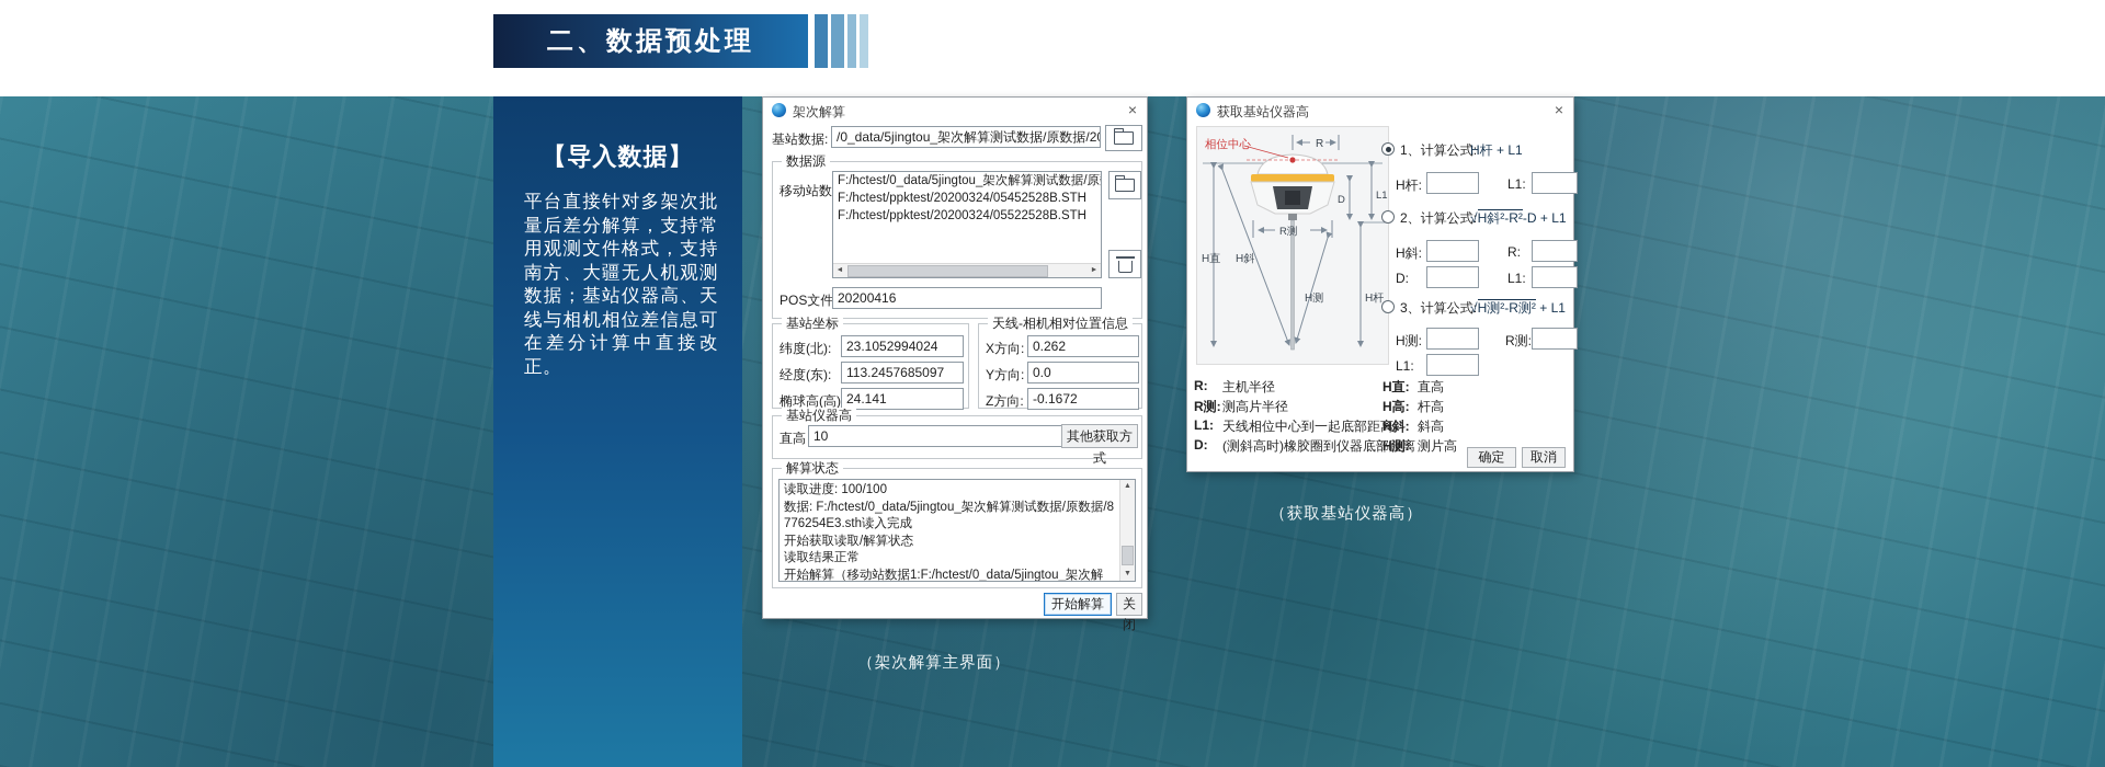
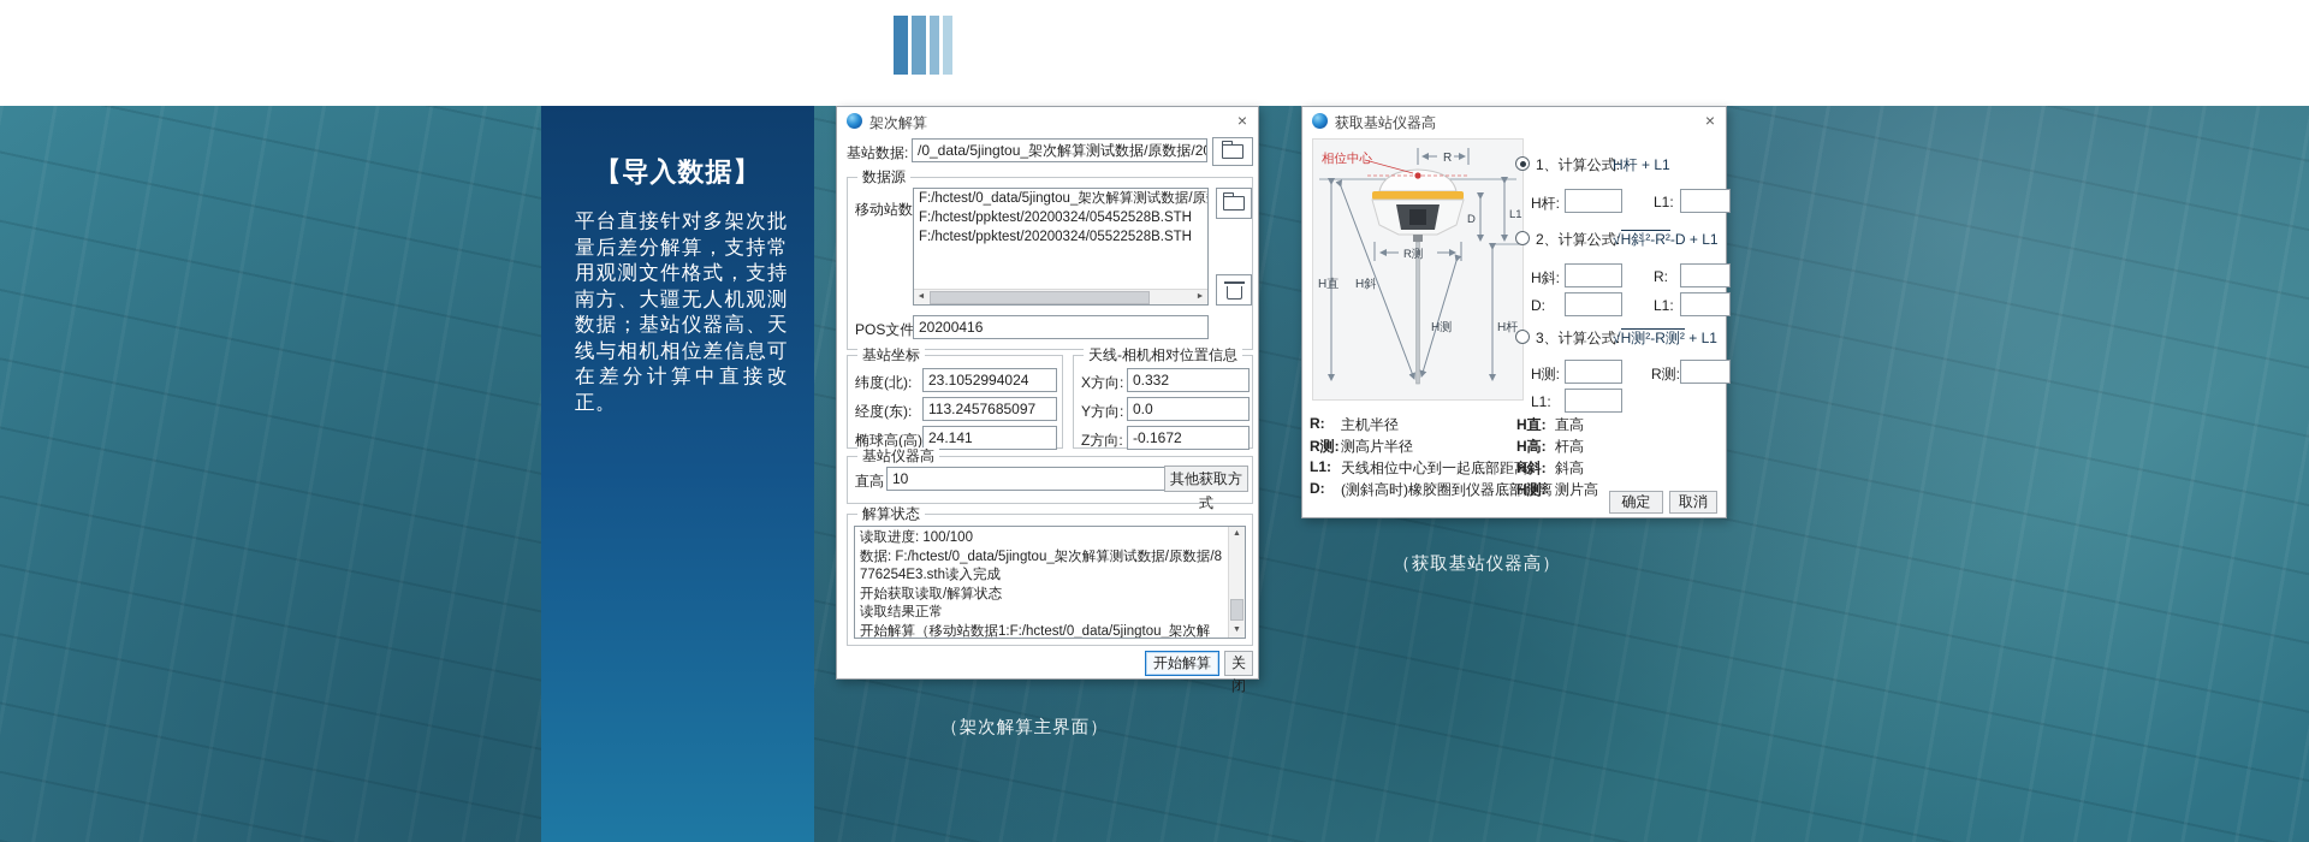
- 二、数据预处理
  【导入数据】
  平台直接针对多架次批量后差分解算，支持常用观测文件格式，支持南方、大疆无人机观测数据；基站仪器高、天线与相机相位差信息可在差分计算中直接改正。
  架次解算
  ×
  基站数据:
  /0_data/5jingtou_架次解算测试数据/原数据/20
  数据源
  F:/hctest/0_data/5jingtou_架次解算测试数据/原
  F:/hctest/ppktest/20200324/05452528B.STH
  F:/hctest/ppktest/20200324/05522528B.STH
  POS文件
  20200416
  基站坐标
  纬度(北):
  23.1052994024
  经度(东):
  113.2457685097
  椭球高(高)
  24.141
  天线-相机相对位置信息
  X方向:
- 0.262
+ 0.332
  Y方向:
  0.0
  Z方向:
  -0.1672
  基站仪器高
  直高
  10
  其他获取方式
  解算状态
  读取进度: 100/100
  数据: F:/hctest/0_data/5jingtou_架次解算测试数据/原数据/8776254E3.sth读入完成
  开始获取读取/解算状态
  读取结果正常
  开始解算
  关闭
  （架次解算主界面）
  获取基站仪器高
  ×
  相位中心
  R
  L1
  D
  R测
  H直
  H斜
  H测
  H杆
  1、计算公式:
  H杆 + L1
  H杆:
  L1:
  2、计算公式:
  √H斜²-R²-D + L1
  H斜:
  R:
  D:
  L1:
  3、计算公式:
  √H测²-R测² + L1
  H测:
  R测:
  L1:
  R:
  主机半径
  R测:
  测高片半径
  L1:
  天线相位中心到一起底部距离
  D:
  (测斜高时)橡胶圈到仪器底部距离
  H直:
  直高
  H高:
  杆高
  H斜:
  斜高
  H测:
  测片高
  确定
  取消
  （获取基站仪器高）
